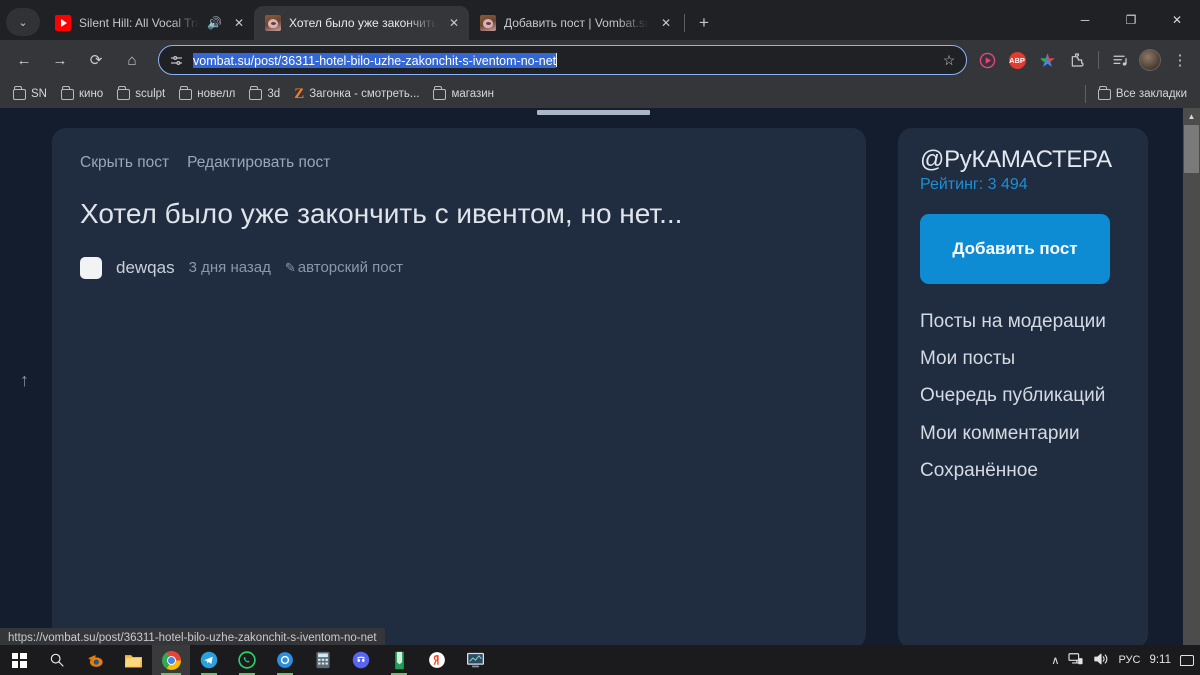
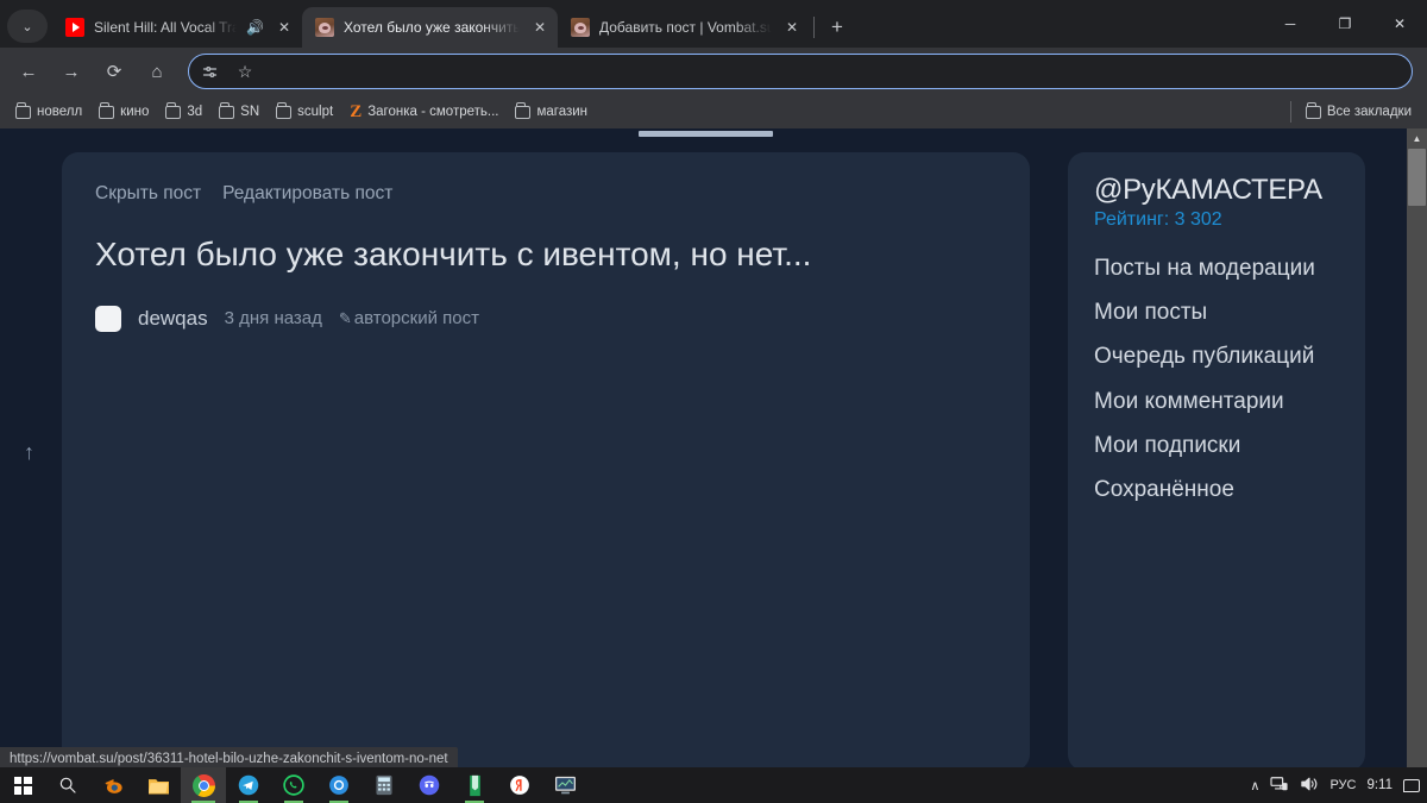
  ⌄
  Silent Hill: All Vocal Tra
  🔊
  ✕
  Хотел было уже закончить
  ✕
  Добавить пост | Vombat.su
  ✕
  +
  ─
  ❐
  ✕
  ←
  →
  ⟳
  ⌂
- vombat.su/post/36311-hotel-bilo-uzhe-zakonchit-s-iventom-no-net
  ☆
- ABP
- ⋮
- SN
+ новелл
  кино
- sculpt
+ 3d
- новелл
+ SN
- 3d
+ sculpt
  Z
  Загонка - смотреть...
  магазин
  Все закладки
  ↑
  Скрыть пост
  Редактировать пост
  Хотел было уже закончить с ивентом, но нет...
  dewqas
  3 дня назад
  ✎
  авторский пост
  @РуКАМАСТЕРА
- Рейтинг: 3 494
+ Рейтинг: 3 302
- Добавить пост
  Посты на модерации
  Мои посты
  Очередь публикаций
  Мои комментарии
+ Мои подписки
  Сохранённое
  ▲
  https://vombat.su/post/36311-hotel-bilo-uzhe-zakonchit-s-iventom-no-net
  ∧
  РУС
  9:11
